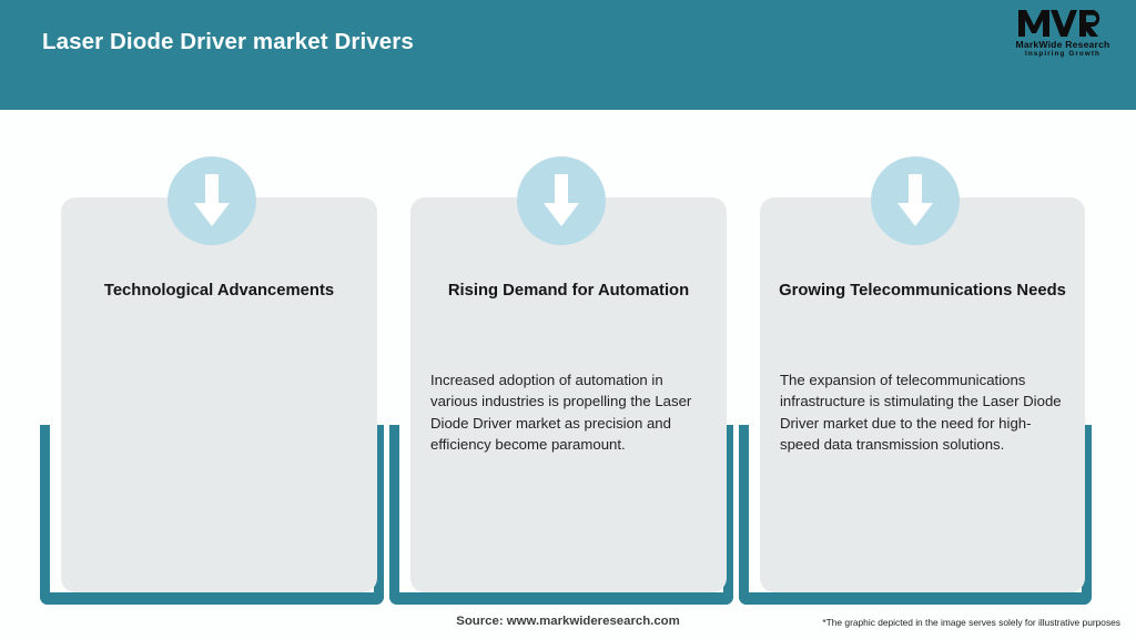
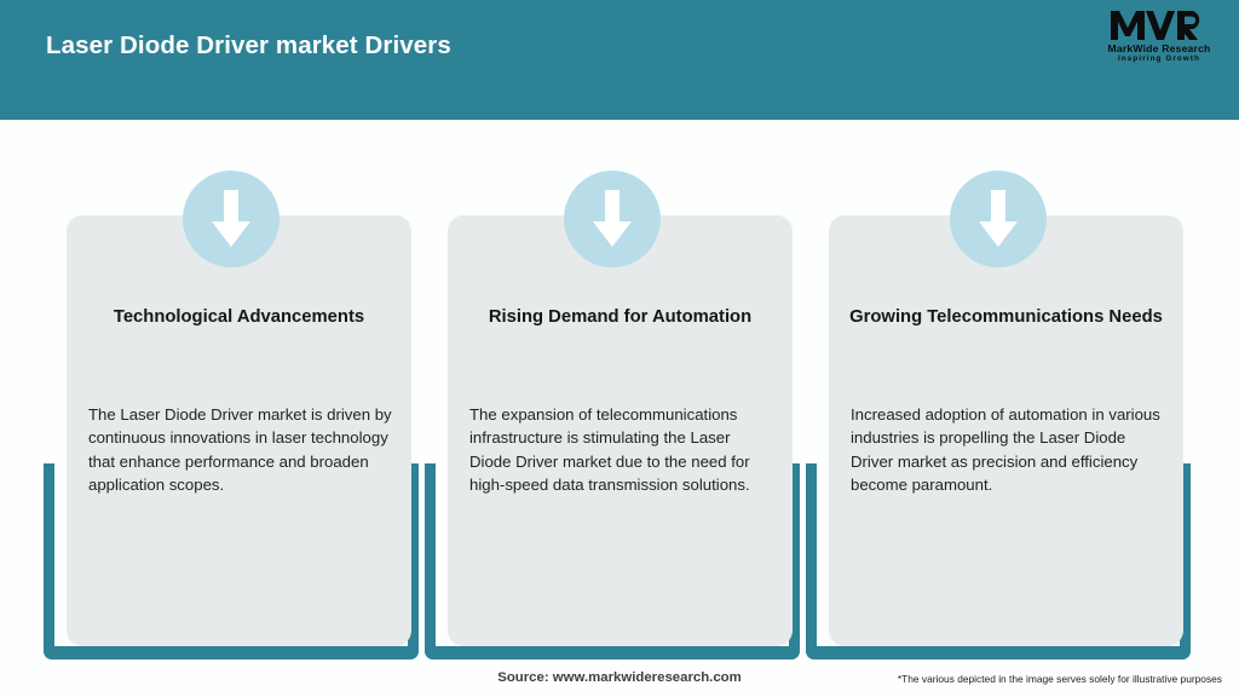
  Laser Diode Driver market Drivers
  MarkWide Research
  Technological Advancements
+ The Laser Diode Driver market is driven by continuous innovations in laser technology that enhance performance and broaden application scopes.
  Rising Demand for Automation
- Increased adoption of automation in various industries is propelling the Laser Diode Driver market as precision and efficiency become paramount.
+ The expansion of telecommunications infrastructure is stimulating the Laser Diode Driver market due to the need for high-speed data transmission solutions.
  Growing Telecommunications Needs
- The expansion of telecommunications infrastructure is stimulating the Laser Diode Driver market due to the need for high-speed data transmission solutions.
+ Increased adoption of automation in various industries is propelling the Laser Diode Driver market as precision and efficiency become paramount.
  Source: www.markwideresearch.com
- *The graphic depicted in the image serves solely for illustrative purposes
+ *The various depicted in the image serves solely for illustrative purposes
